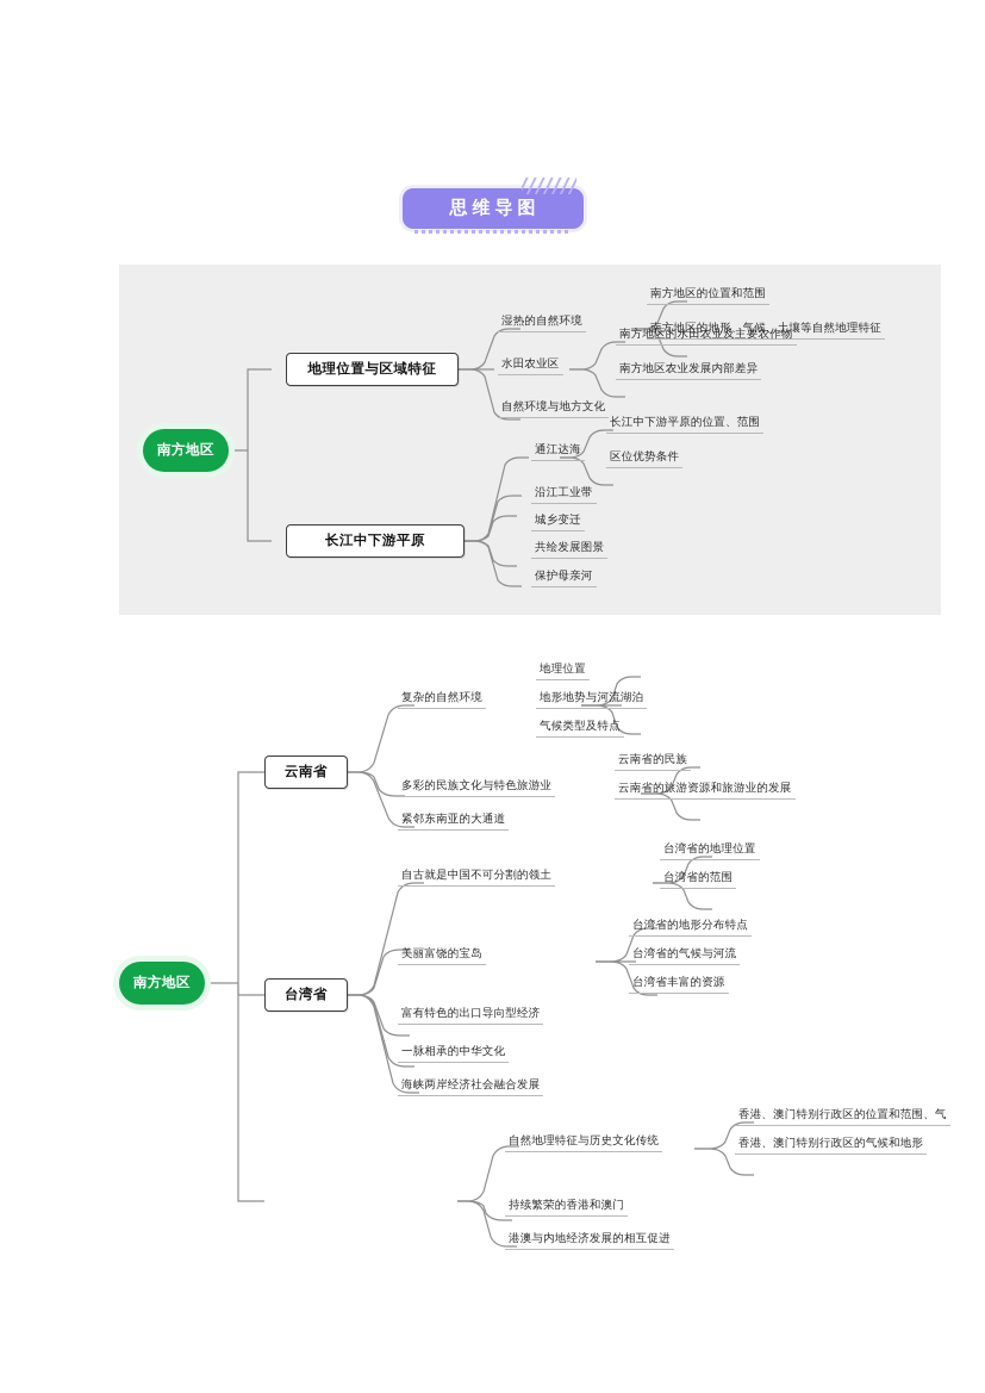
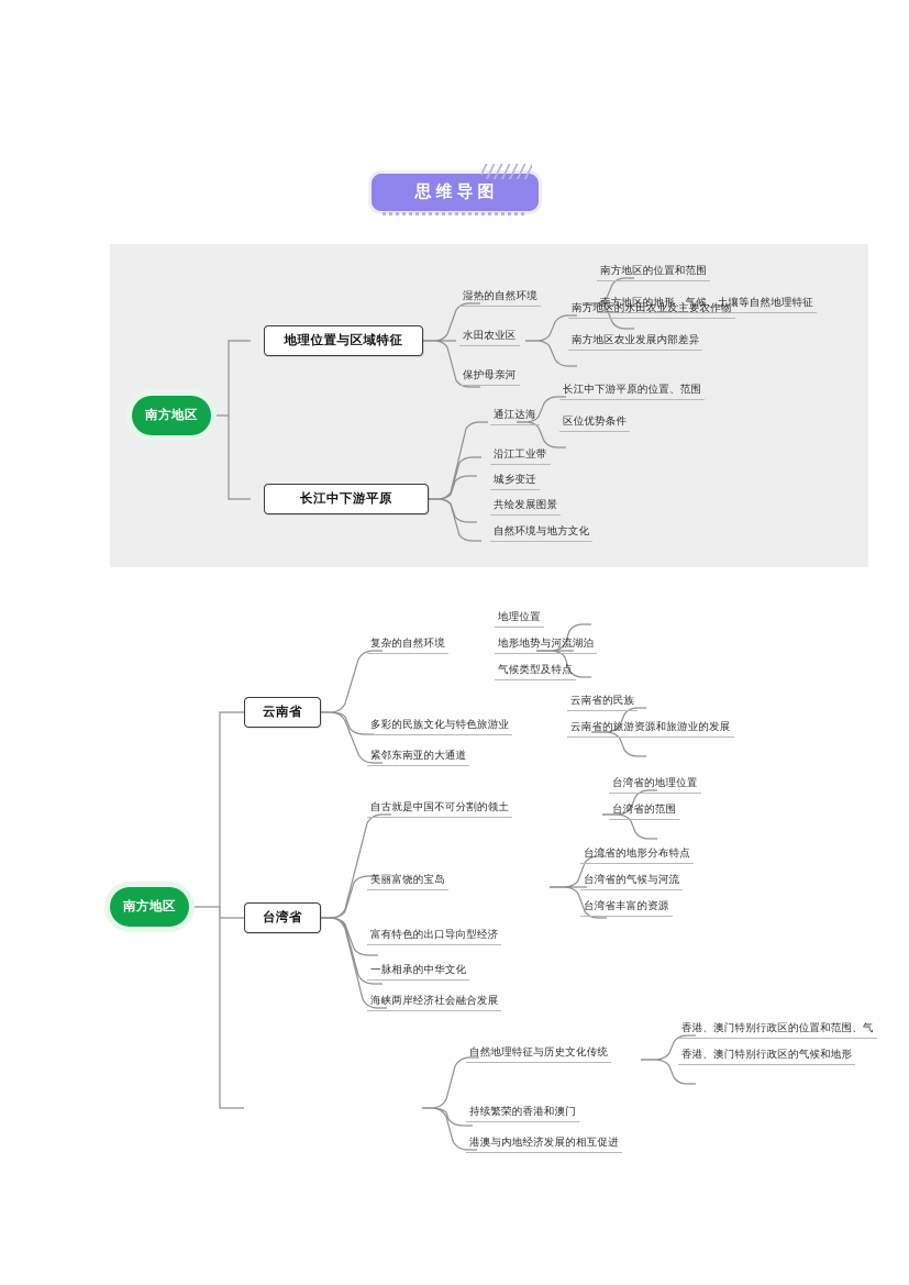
  思维导图
  南方地区
  地理位置与区域特征
  长江中下游平原
  湿热的自然环境
  水田农业区
- 自然环境与地方文化
+ 保护母亲河
  南方地区的位置和范围
  南方地区的地形、气候、土壤等自然地理特征
  南方地区的水田农业及主要农作物
  南方地区农业发展内部差异
  通江达海
  沿江工业带
  城乡变迁
  共绘发展图景
- 保护母亲河
+ 自然环境与地方文化
  长江中下游平原的位置、范围
  区位优势条件
  南方地区
  云南省
  台湾省
  复杂的自然环境
  多彩的民族文化与特色旅游业
  紧邻东南亚的大通道
  地理位置
  地形地势与河流湖泊
  气候类型及特点
  云南省的民族
  云南省的旅游资源和旅游业的发展
  自古就是中国不可分割的领土
  美丽富饶的宝岛
  富有特色的出口导向型经济
  一脉相承的中华文化
  海峡两岸经济社会融合发展
  台湾省的地理位置
  台湾省的范围
  台湾省的地形分布特点
  台湾省的气候与河流
  台湾省丰富的资源
  自然地理特征与历史文化传统
  持续繁荣的香港和澳门
  港澳与内地经济发展的相互促进
  香港、澳门特别行政区的位置和范围、气
  香港、澳门特别行政区的气候和地形
